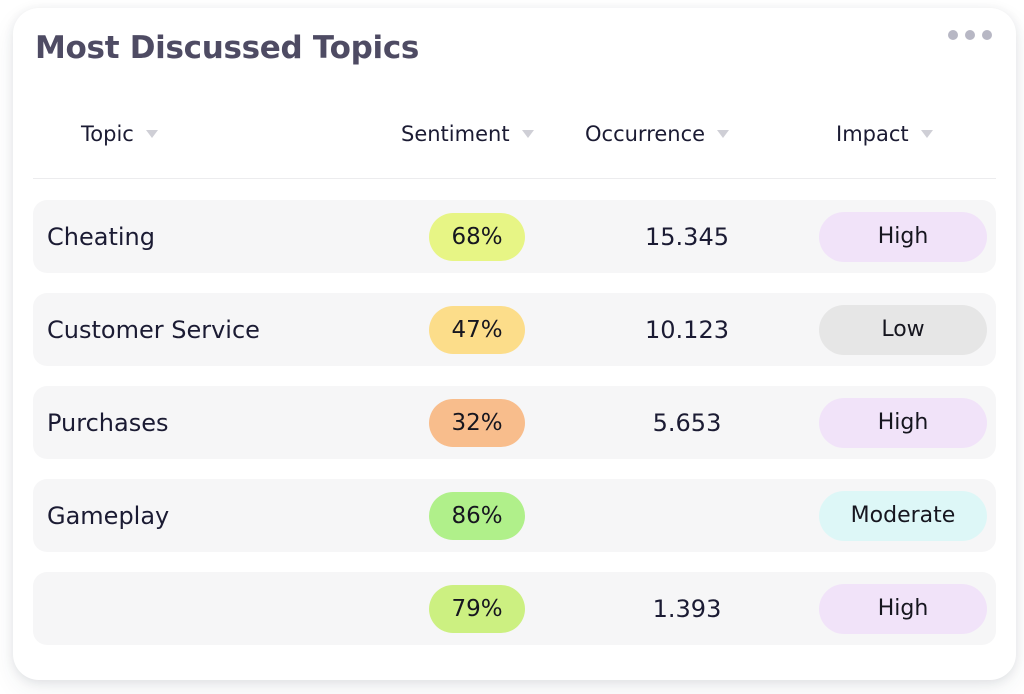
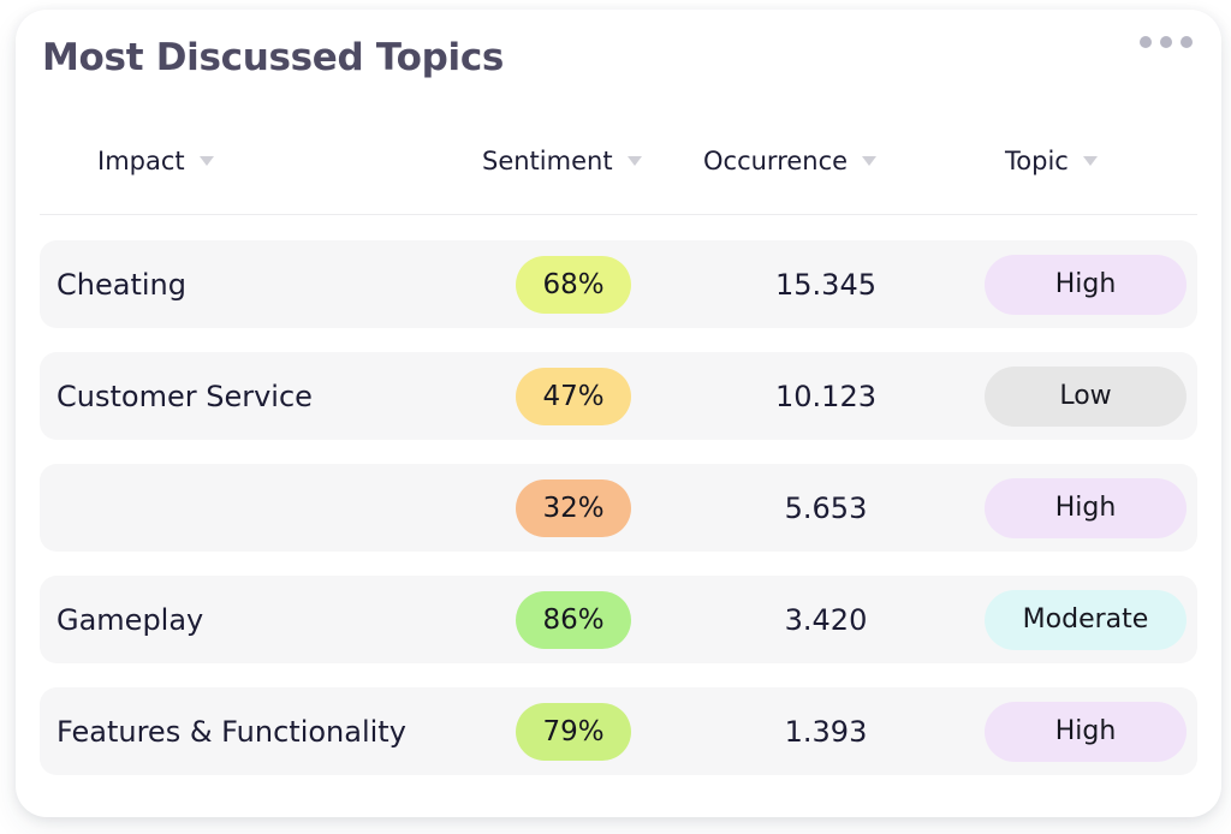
  Most Discussed Topics
- Topic
+ Impact
  Sentiment
  Occurrence
- Impact
+ Topic
  Cheating
  68%
  15.345
  High
  Customer Service
  47%
  10.123
  Low
- Purchases
  32%
  5.653
  High
  Gameplay
  86%
+ 3.420
  Moderate
+ Features & Functionality
  79%
  1.393
  High
